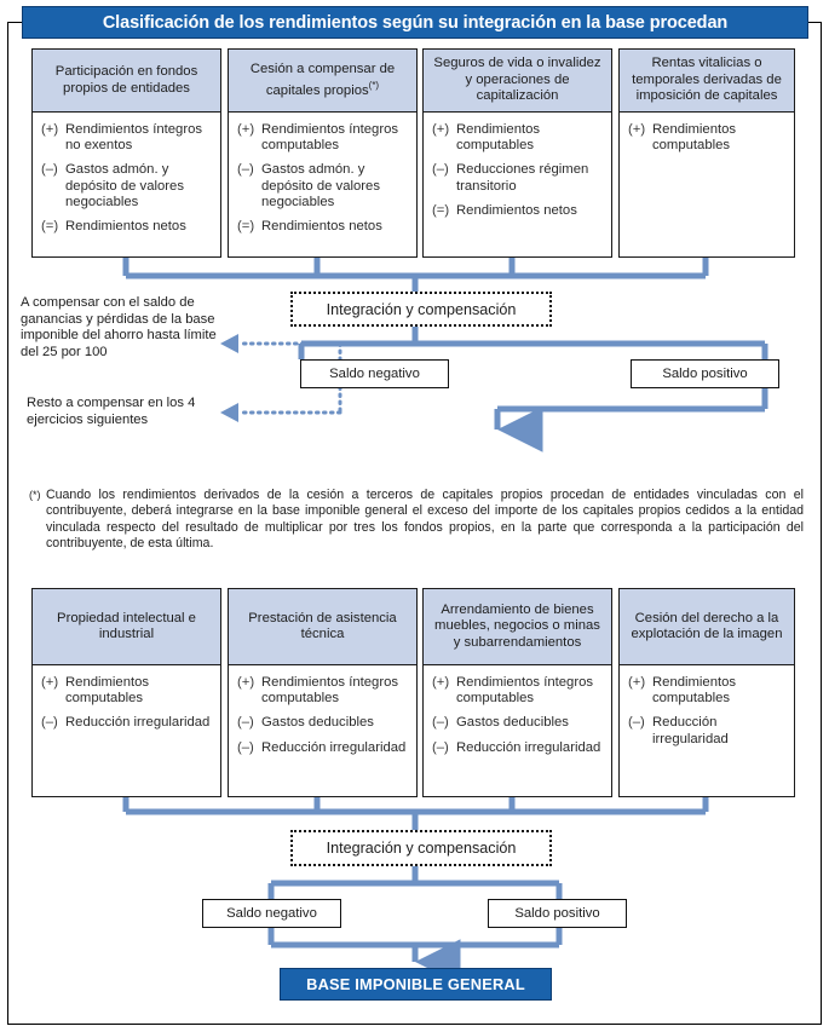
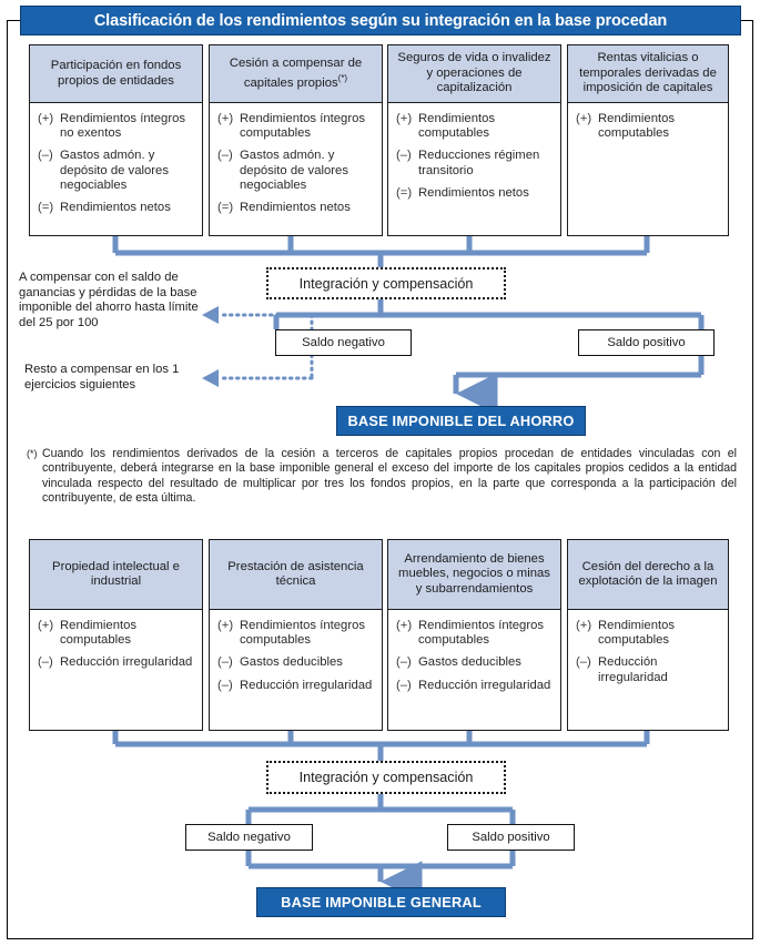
  Clasificación de los rendimientos según su integración en la base procedan
  Participación en fondos propios de entidades
  (+)
  Rendimientos íntegros no exentos
  (–)
  Gastos admón. y depósito de valores negociables
  (=)
  Rendimientos netos
  Cesión a compensar de capitales propios(*)
  (+)
  Rendimientos íntegros computables
  (–)
  Gastos admón. y depósito de valores negociables
  (=)
  Rendimientos netos
  Seguros de vida o invalidez y operaciones de capitalización
  (+)
  Rendimientos computables
  (–)
  Reducciones régimen transitorio
  (=)
  Rendimientos netos
  Rentas vitalicias o temporales derivadas de imposición de capitales
  (+)
  Rendimientos computables
  Integración y compensación
  Saldo negativo
  Saldo positivo
  A compensar con el saldo de ganancias y pérdidas de la base imponible del ahorro hasta límite del 25 por 100
- Resto a compensar en los 4 ejercicios siguientes
+ Resto a compensar en los 1 ejercicios siguientes
+ BASE IMPONIBLE DEL AHORRO
  (*)
  Cuando los rendimientos derivados de la cesión a terceros de capitales propios procedan de entidades vinculadas con el contribuyente, deberá integrarse en la base imponible general el exceso del importe de los capitales propios cedidos a la entidad vinculada respecto del resultado de multiplicar por tres los fondos propios, en la parte que corresponda a la participación del contribuyente, de esta última.
  Propiedad intelectual e industrial
  (+)
  Rendimientos computables
  (–)
  Reducción irregularidad
  Prestación de asistencia técnica
  (+)
  Rendimientos íntegros computables
  (–)
  Gastos deducibles
  (–)
  Reducción irregularidad
  Arrendamiento de bienes muebles, negocios o minas y subarrendamientos
  (+)
  Rendimientos íntegros computables
  (–)
  Gastos deducibles
  (–)
  Reducción irregularidad
  Cesión del derecho a la explotación de la imagen
  (+)
  Rendimientos computables
  (–)
  Reducción irregularidad
  Integración y compensación
  Saldo negativo
  Saldo positivo
  BASE IMPONIBLE GENERAL
